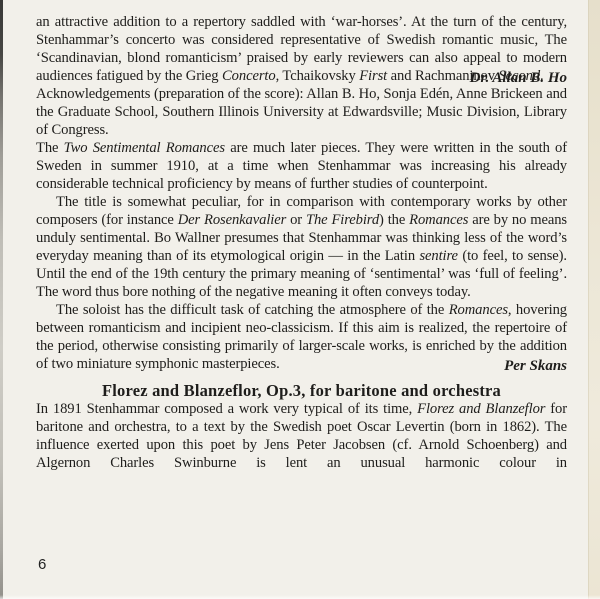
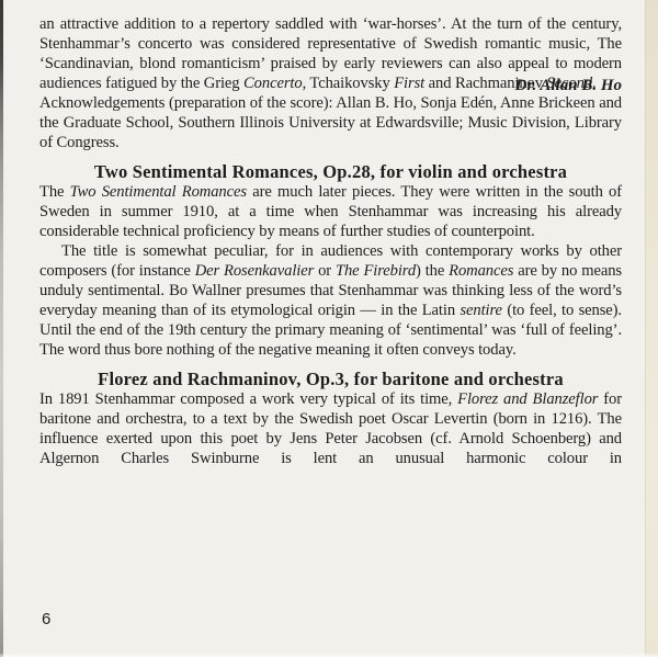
  an attractive addition to a repertory saddled with ‘war-horses’. At the turn of the century, Stenhammar’s concerto was considered representative of Swedish romantic music, The ‘Scandinavian, blond romanticism’ praised by early reviewers can also appeal to modern audiences fatigued by the Grieg Concerto, Tchaikovsky First and Rachmaninov Second.
  Dr. Allan B. Ho
  Acknowledgements (preparation of the score): Allan B. Ho, Sonja Edén, Anne Brickeen and the Graduate School, Southern Illinois University at Edwardsville; Music Division, Library of Congress.
+ Two Sentimental Romances, Op.28, for violin and orchestra
  The Two Sentimental Romances are much later pieces. They were written in the south of Sweden in summer 1910, at a time when Stenhammar was increasing his already considerable technical proficiency by means of further studies of counterpoint.
- The title is somewhat peculiar, for in comparison with contemporary works by other composers (for instance Der Rosenkavalier or The Firebird) the Romances are by no means unduly sentimental. Bo Wallner presumes that Stenhammar was thinking less of the word’s everyday meaning than of its etymological origin — in the Latin sentire (to feel, to sense). Until the end of the 19th century the primary meaning of ‘sentimental’ was ‘full of feeling’. The word thus bore nothing of the negative meaning it often conveys today.
+ The title is somewhat peculiar, for in audiences with contemporary works by other composers (for instance Der Rosenkavalier or The Firebird) the Romances are by no means unduly sentimental. Bo Wallner presumes that Stenhammar was thinking less of the word’s everyday meaning than of its etymological origin — in the Latin sentire (to feel, to sense). Until the end of the 19th century the primary meaning of ‘sentimental’ was ‘full of feeling’. The word thus bore nothing of the negative meaning it often conveys today.
- The soloist has the difficult task of catching the atmosphere of the Romances, hovering between romanticism and incipient neo-classicism. If this aim is realized, the repertoire of the period, otherwise consisting primarily of larger-scale works, is enriched by the addition of two miniature symphonic masterpieces.
- Per Skans
- Florez and Blanzeflor, Op.3, for baritone and orchestra
+ Florez and Rachmaninov, Op.3, for baritone and orchestra
- In 1891 Stenhammar composed a work very typical of its time, Florez and Blanzeflor for baritone and orchestra, to a text by the Swedish poet Oscar Levertin (born in 1862). The influence exerted upon this poet by Jens Peter Jacobsen (cf. Arnold Schoenberg) and Algernon Charles Swinburne is lent an unusual harmonic colour in
+ In 1891 Stenhammar composed a work very typical of its time, Florez and Blanzeflor for baritone and orchestra, to a text by the Swedish poet Oscar Levertin (born in 1216). The influence exerted upon this poet by Jens Peter Jacobsen (cf. Arnold Schoenberg) and Algernon Charles Swinburne is lent an unusual harmonic colour in
  6
